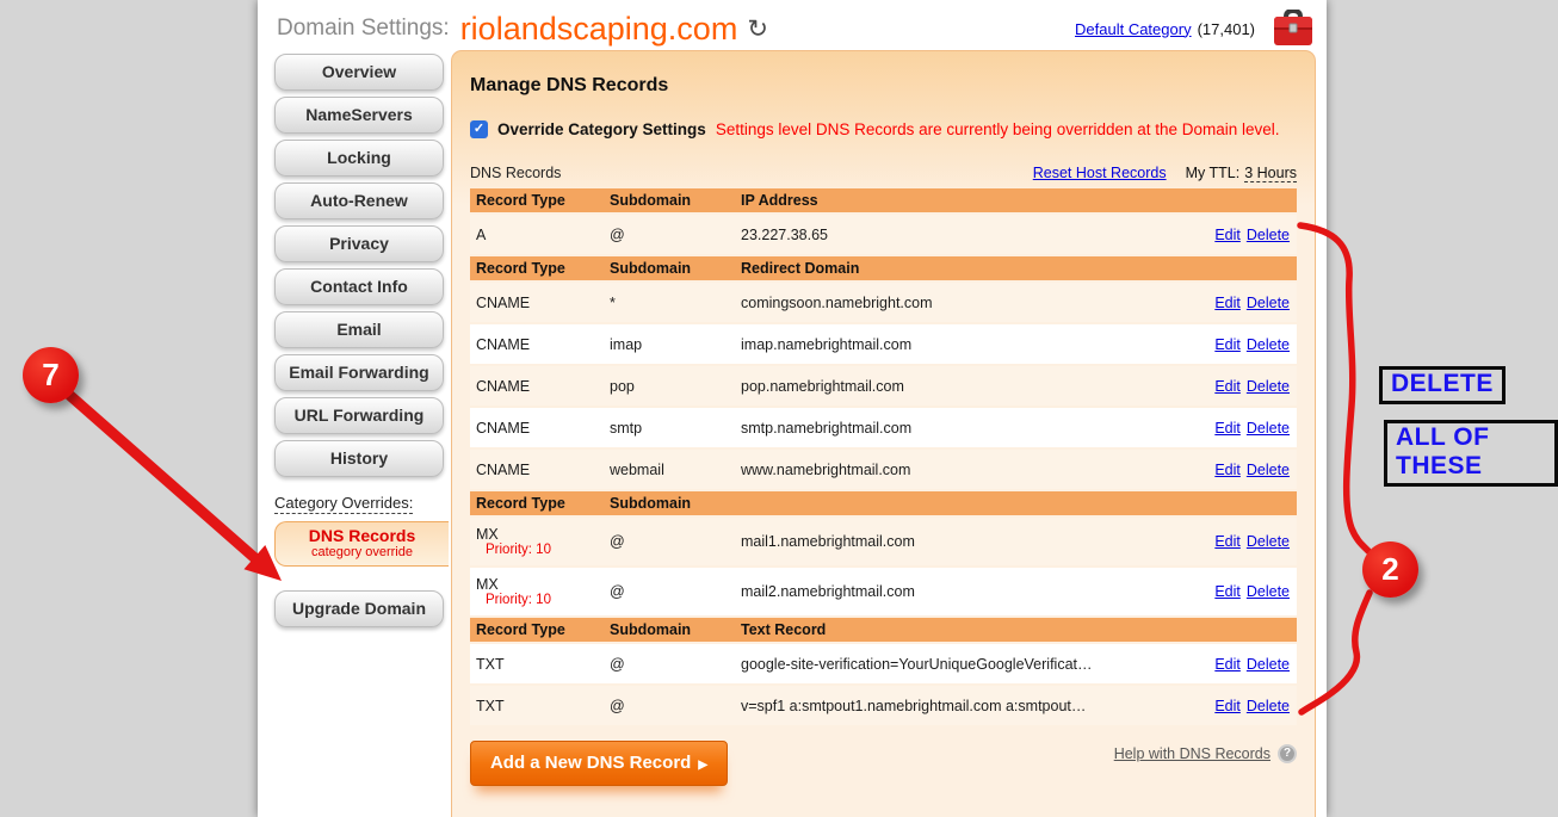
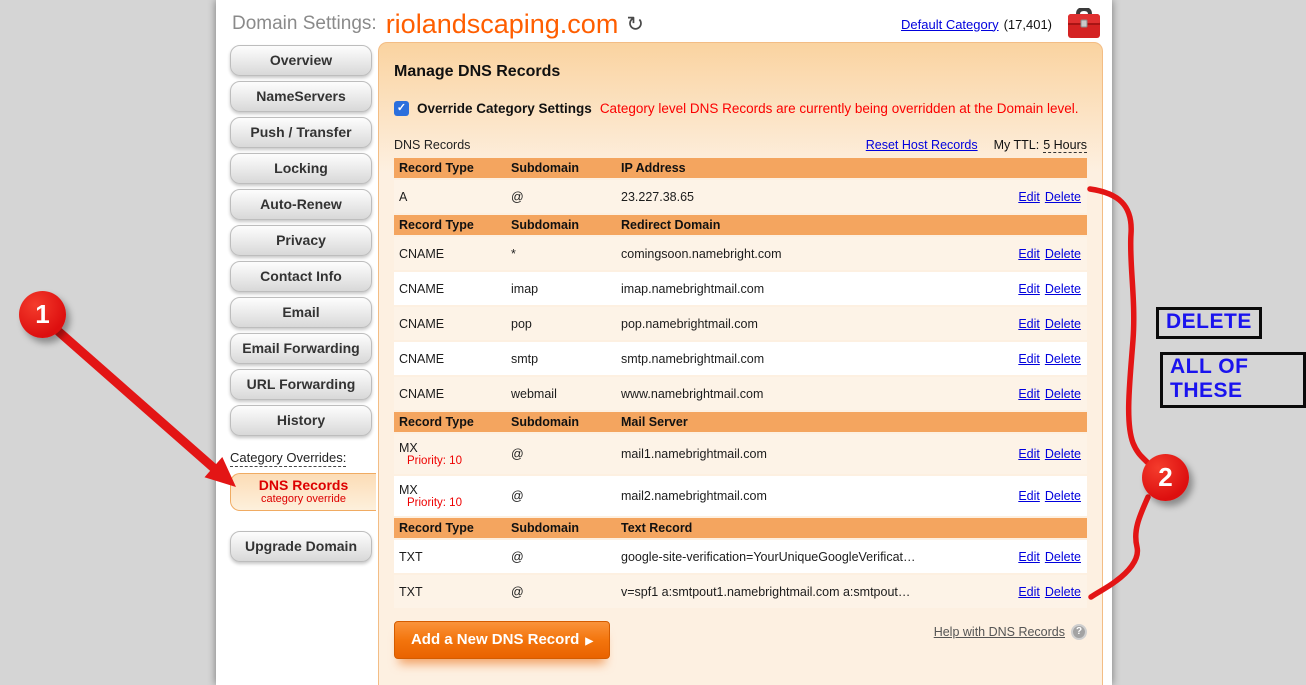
  Domain Settings:
  riolandscaping.com
  ↻
  Default Category
  (17,401)
  Overview
  NameServers
+ Push / Transfer
  Locking
  Auto-Renew
  Privacy
  Contact Info
  Email
  Email Forwarding
  URL Forwarding
  History
  Category Overrides:
  DNS Records
  category override
  Upgrade Domain
  Manage DNS Records
  ✓
  Override Category Settings
- Settings level DNS Records are currently being overridden at the Domain level.
+ Category level DNS Records are currently being overridden at the Domain level.
  DNS Records
  Reset Host Records
  My TTL:
- 3 Hours
+ 5 Hours
  Record Type
  Subdomain
  IP Address
  A
  @
  23.227.38.65
  Edit Delete
  Record Type
  Subdomain
  Redirect Domain
  CNAME
  *
  comingsoon.namebright.com
  Edit Delete
  CNAME
  imap
  imap.namebrightmail.com
  Edit Delete
  CNAME
  pop
  pop.namebrightmail.com
  Edit Delete
  CNAME
  smtp
  smtp.namebrightmail.com
  Edit Delete
  CNAME
  webmail
  www.namebrightmail.com
  Edit Delete
  Record Type
  Subdomain
+ Mail Server
  MX
  Priority: 10
  @
  mail1.namebrightmail.com
  Edit Delete
  MX
  Priority: 10
  @
  mail2.namebrightmail.com
  Edit Delete
  Record Type
  Subdomain
  Text Record
  TXT
  @
  google-site-verification=YourUniqueGoogleVerificat…
  Edit Delete
  TXT
  @
  v=spf1 a:smtpout1.namebrightmail.com a:smtpout…
  Edit Delete
  Add a New DNS Record ▶
  Help with DNS Records
  ?
- 7
+ 1
  2
  DELETE
  ALL OF THESE
